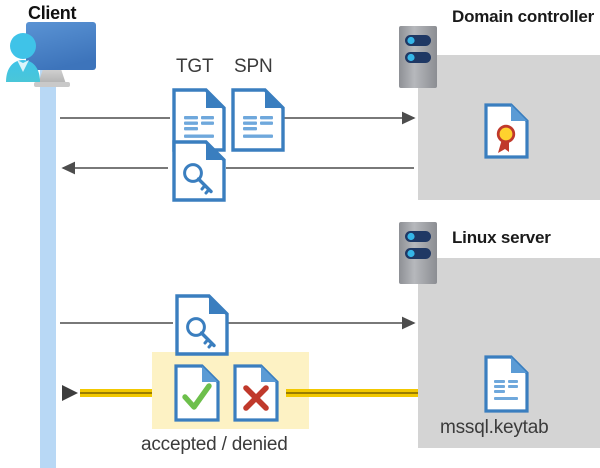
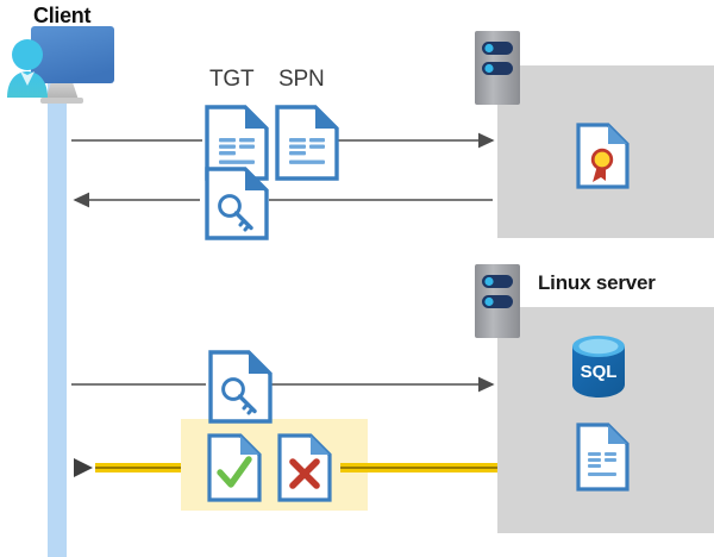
+ SQL
  Client
- Domain controller
  Linux server
  TGT
  SPN
- accepted / denied
- mssql.keytab
